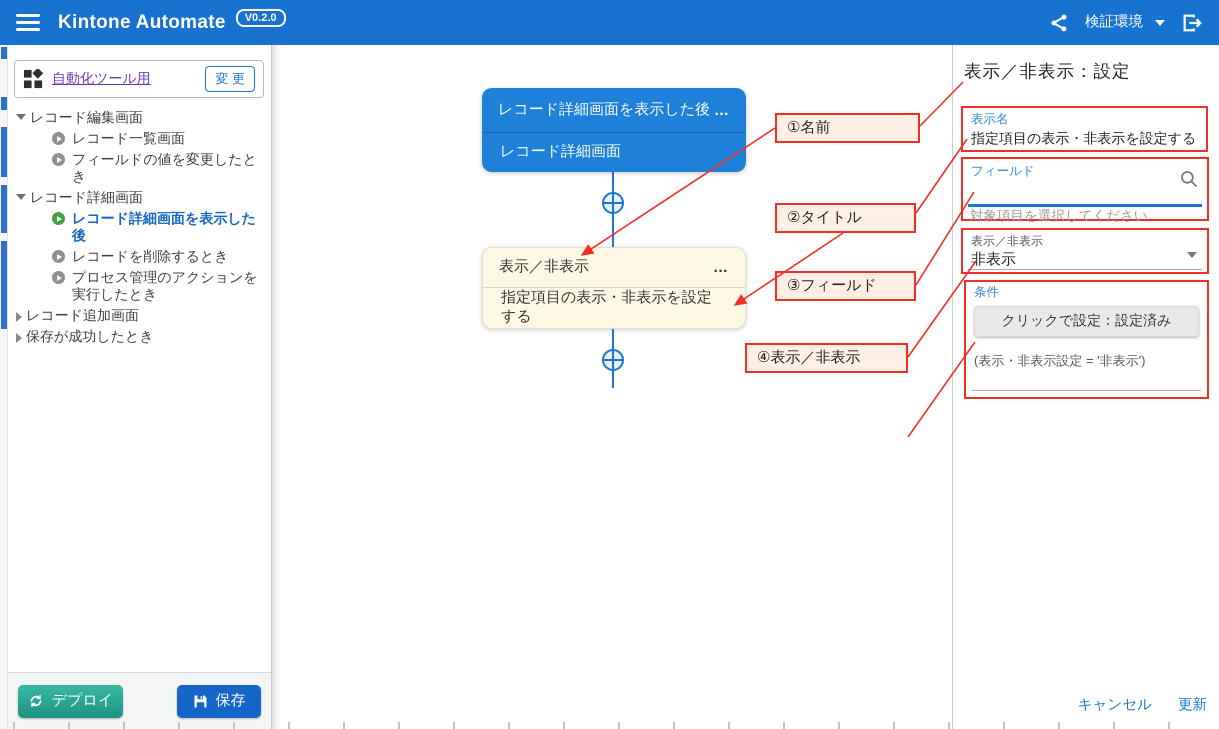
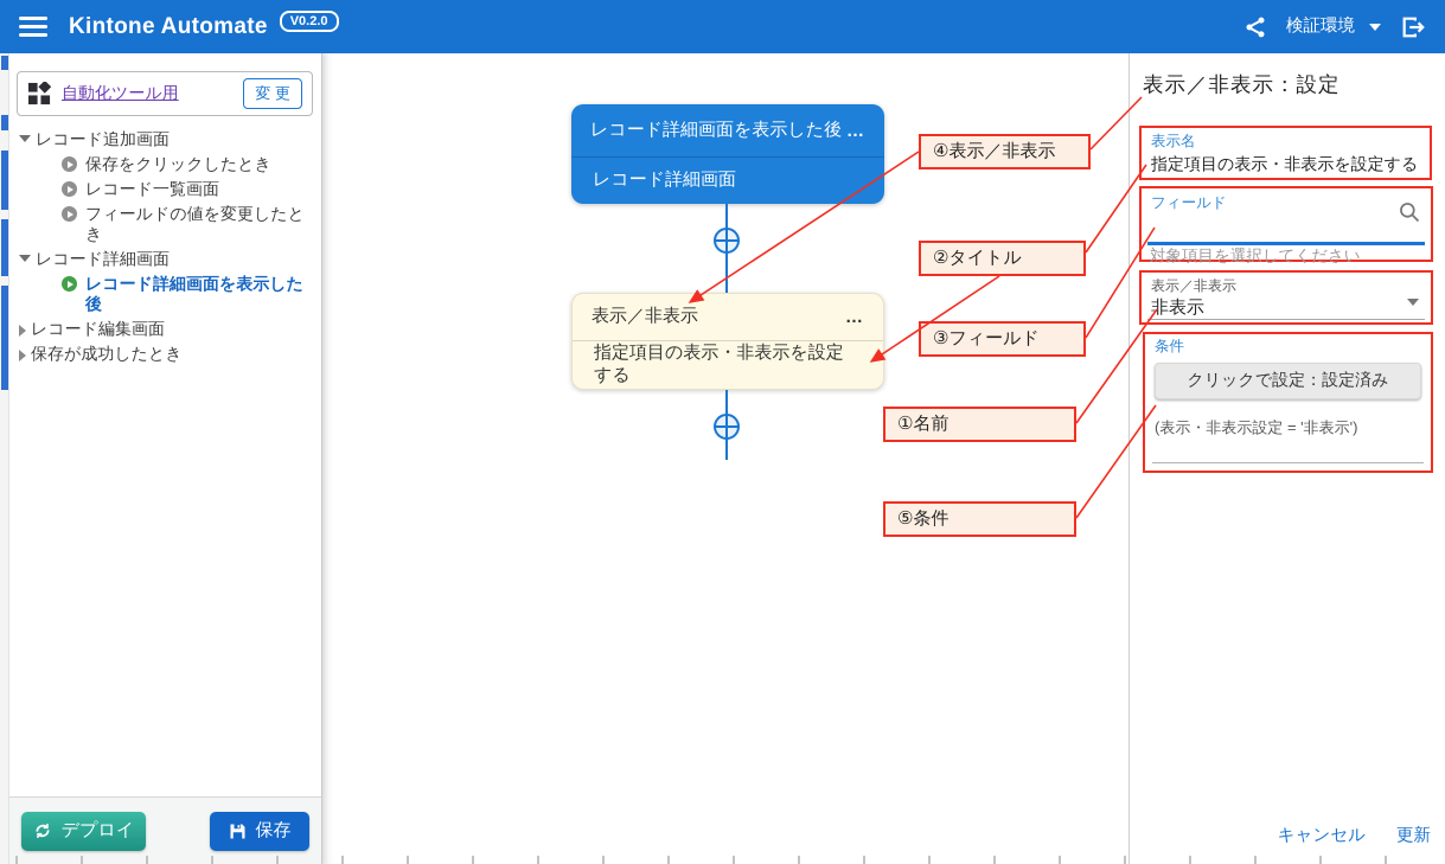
  Kintone Automate
  V0.2.0
  検証環境
  自動化ツール用
  変 更
- レコード編集画面
+ レコード追加画面
+ 保存をクリックしたとき
  レコード一覧画面
  フィールドの値を変更したとき
  レコード詳細画面
  レコード詳細画面を表示した後
- レコードを削除するとき
- プロセス管理のアクションを実行したとき
- レコード追加画面
+ レコード編集画面
  保存が成功したとき
  デプロイ
  保存
  レコード詳細画面を表示した後
  …
  レコード詳細画面
  表示／非表示
  …
  指定項目の表示・非表示を設定する
- ①名前
+ ④表示／非表示
  ②タイトル
  ③フィールド
- ④表示／非表示
+ ①名前
+ ⑤条件
  表示／非表示：設定
  表示名
  指定項目の表示・非表示を設定する
  フィールド
  対象項目を選択してください
  表示／非表示
  非表示
  条件
  クリックで設定：設定済み
  (表示・非表示設定 = '非表示')
  キャンセル
  更新
